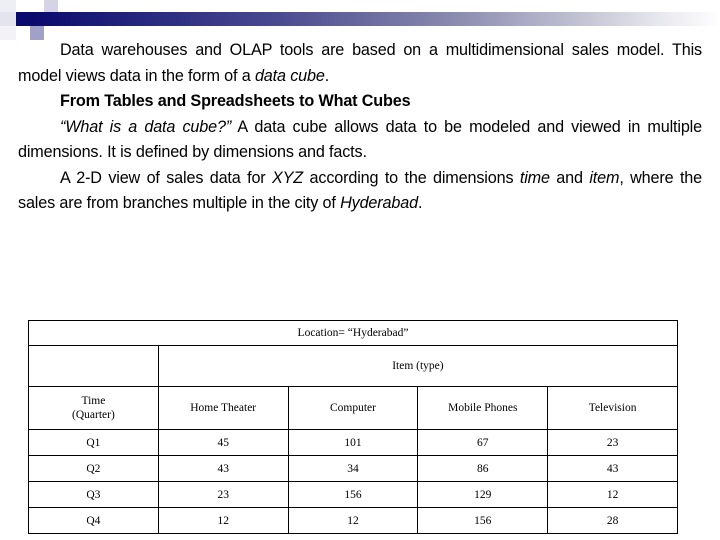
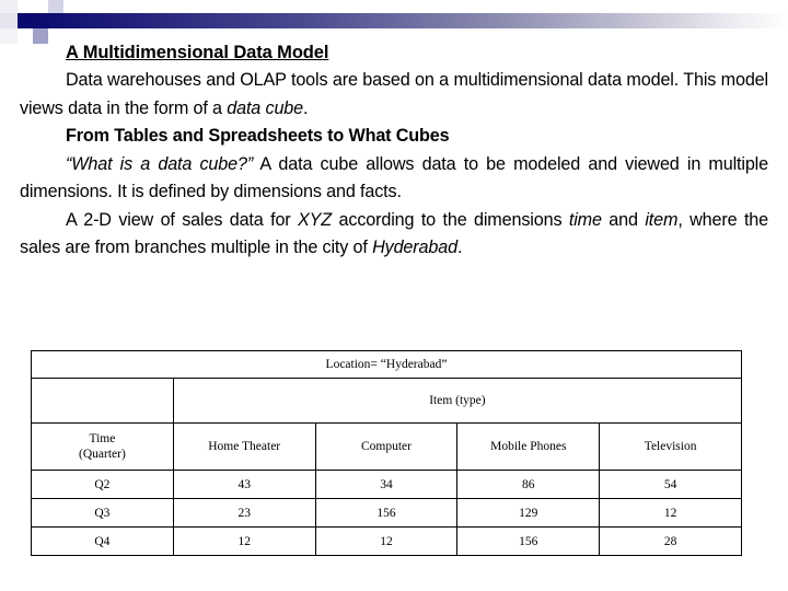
+ A Multidimensional Data Model
- Data warehouses and OLAP tools are based on a multidimensional sales model. This model views data in the form of a data cube.
+ Data warehouses and OLAP tools are based on a multidimensional data model. This model views data in the form of a data cube.
  From Tables and Spreadsheets to What Cubes
  “What is a data cube?” A data cube allows data to be modeled and viewed in multiple dimensions. It is defined by dimensions and facts.
  A 2-D view of sales data for XYZ according to the dimensions time and item, where the sales are from branches multiple in the city of Hyderabad.
  Location= “Hyderabad”
  	Item (type)
  Time(Quarter)	Home Theater	Computer	Mobile Phones	Television
- Q1	45	101	67	23
- Q2	43	34	86	43
+ Q2	43	34	86	54
  Q3	23	156	129	12
  Q4	12	12	156	28
